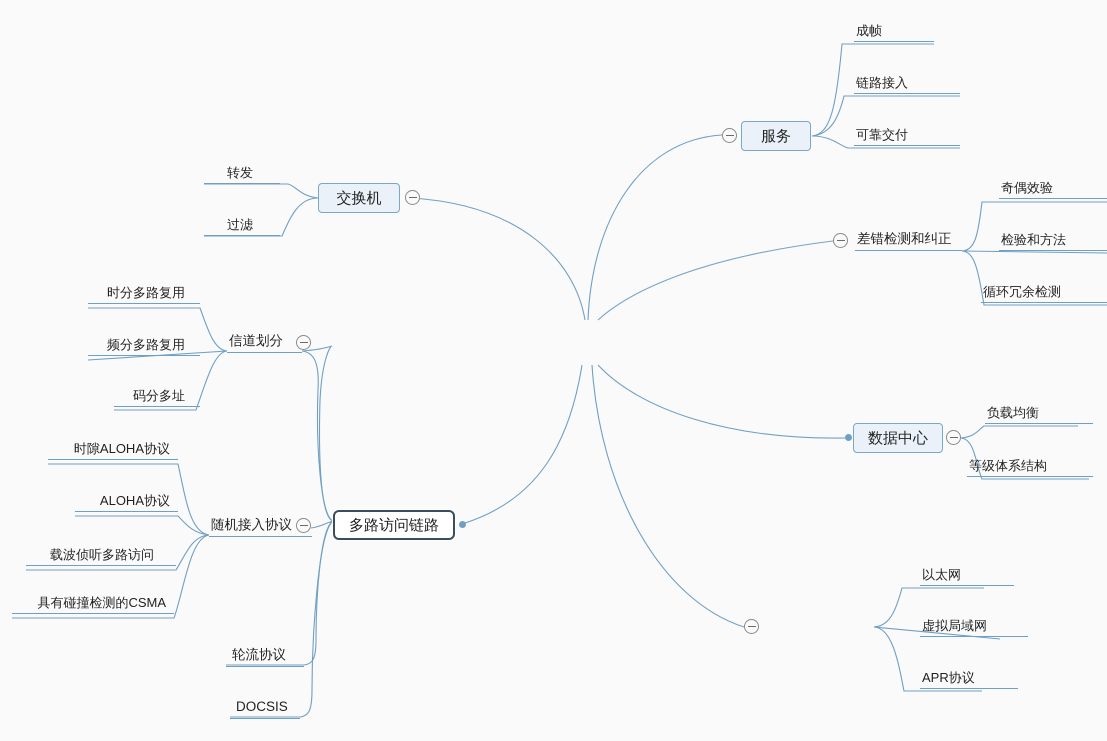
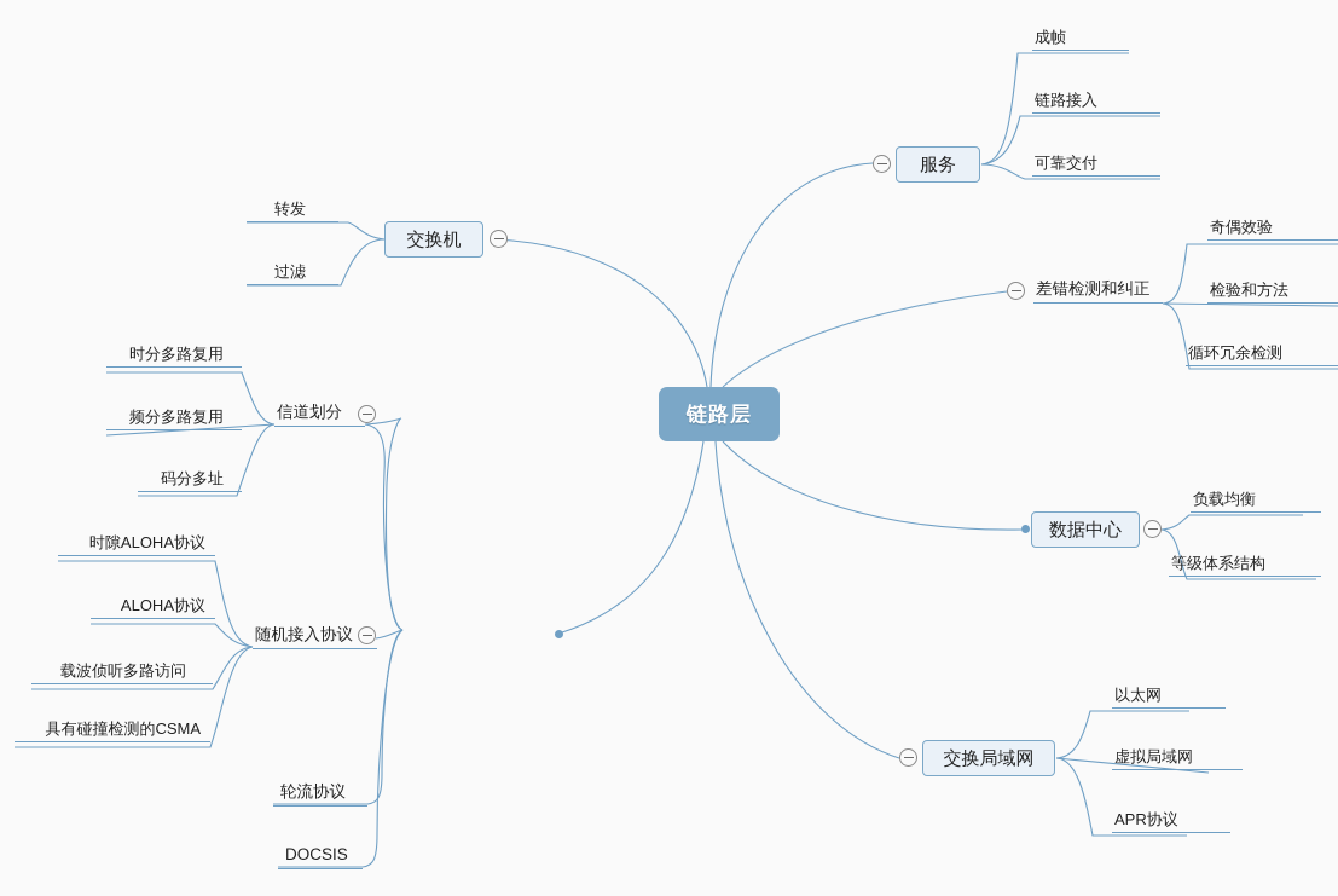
+ 链路层
  服务
  成帧
  链路接入
  可靠交付
  差错检测和纠正
  奇偶效验
  检验和方法
  循环冗余检测
  数据中心
  负载均衡
  等级体系结构
+ 交换局域网
  以太网
  虚拟局域网
  APR协议
  交换机
  转发
  过滤
- 多路访问链路
  信道划分
  时分多路复用
  频分多路复用
  码分多址
  随机接入协议
  时隙ALOHA协议
  ALOHA协议
  载波侦听多路访问
  具有碰撞检测的CSMA
  轮流协议
  DOCSIS
